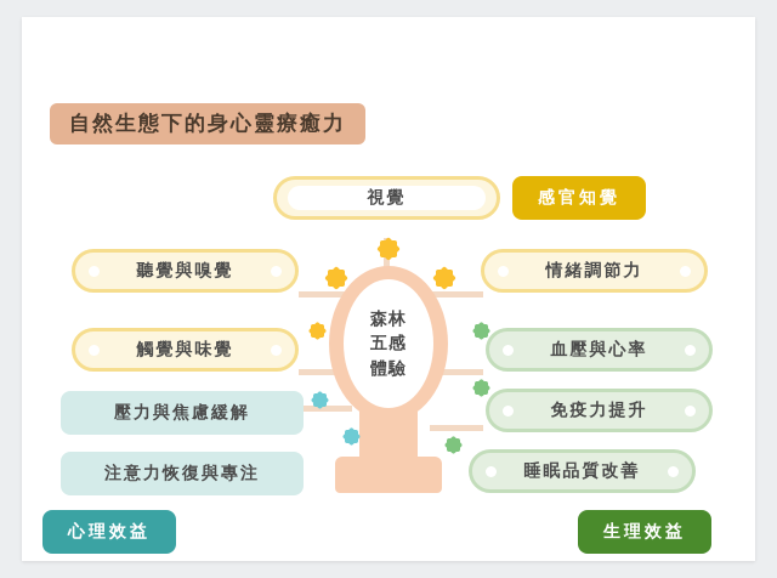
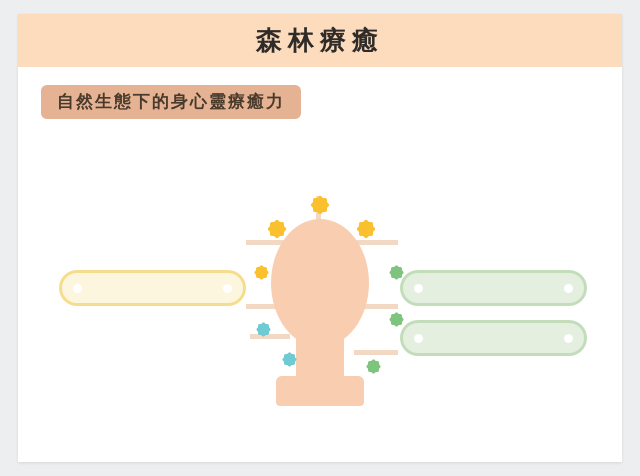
+ 森林療癒
  自然生態下的身心靈療癒力
- 森林
- 五感
- 體驗
- 視覺
- 感官知覺
- 聽覺與嗅覺
- 觸覺與味覺
- 情緒調節力
- 壓力與焦慮緩解
- 注意力恢復與專注
- 血壓與心率
- 免疫力提升
- 睡眠品質改善
- 心理效益
- 生理效益
